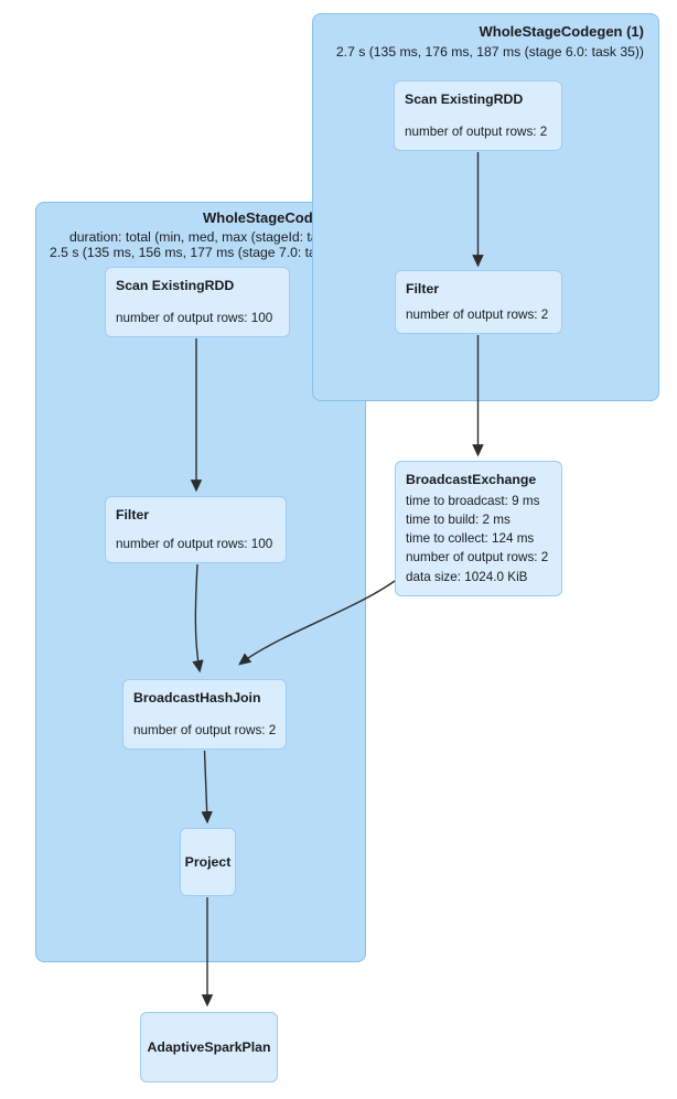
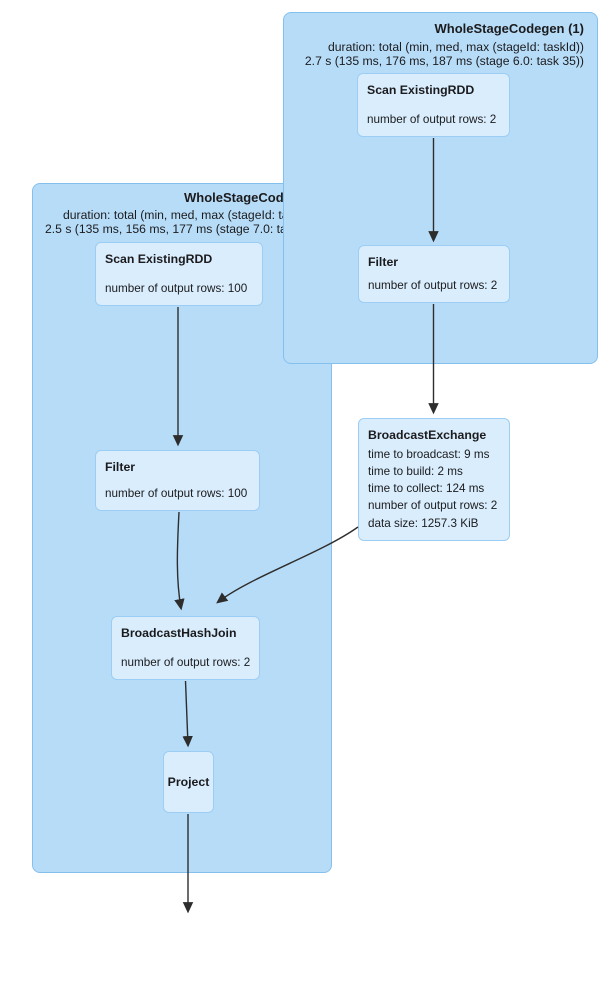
  WholeStageCod
  duration: total (min, med, max (stageId: t
  2.5 s (135 ms, 156 ms, 177 ms (stage 7.0: t
  WholeStageCodegen (1)
+ duration: total (min, med, max (stageId: taskId))
  2.7 s (135 ms, 176 ms, 187 ms (stage 6.0: task 35))
  Scan ExistingRDD
  number of output rows: 2
  Filter
  number of output rows: 2
  BroadcastExchange
  time to broadcast: 9 ms
  time to build: 2 ms
  time to collect: 124 ms
  number of output rows: 2
- data size: 1024.0 KiB
+ data size: 1257.3 KiB
  Scan ExistingRDD
  number of output rows: 100
  Filter
  number of output rows: 100
  BroadcastHashJoin
  number of output rows: 2
  Project
- AdaptiveSparkPlan
